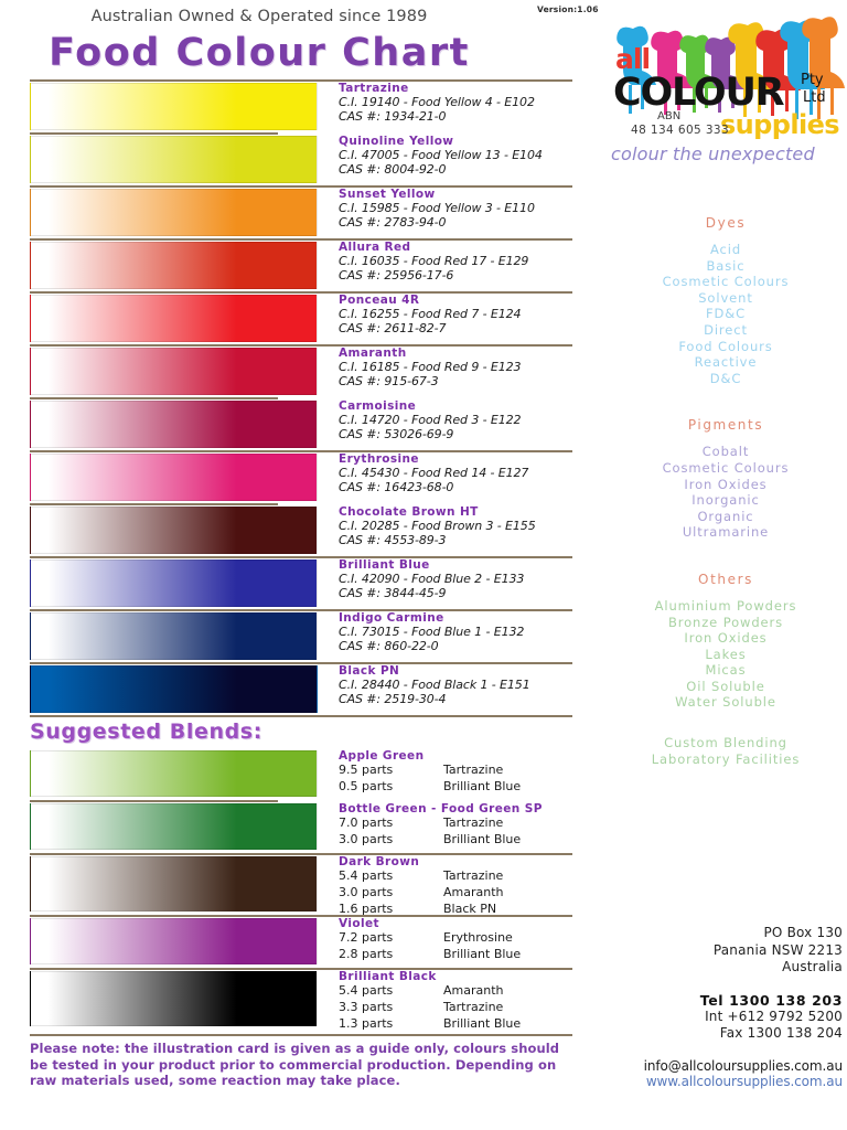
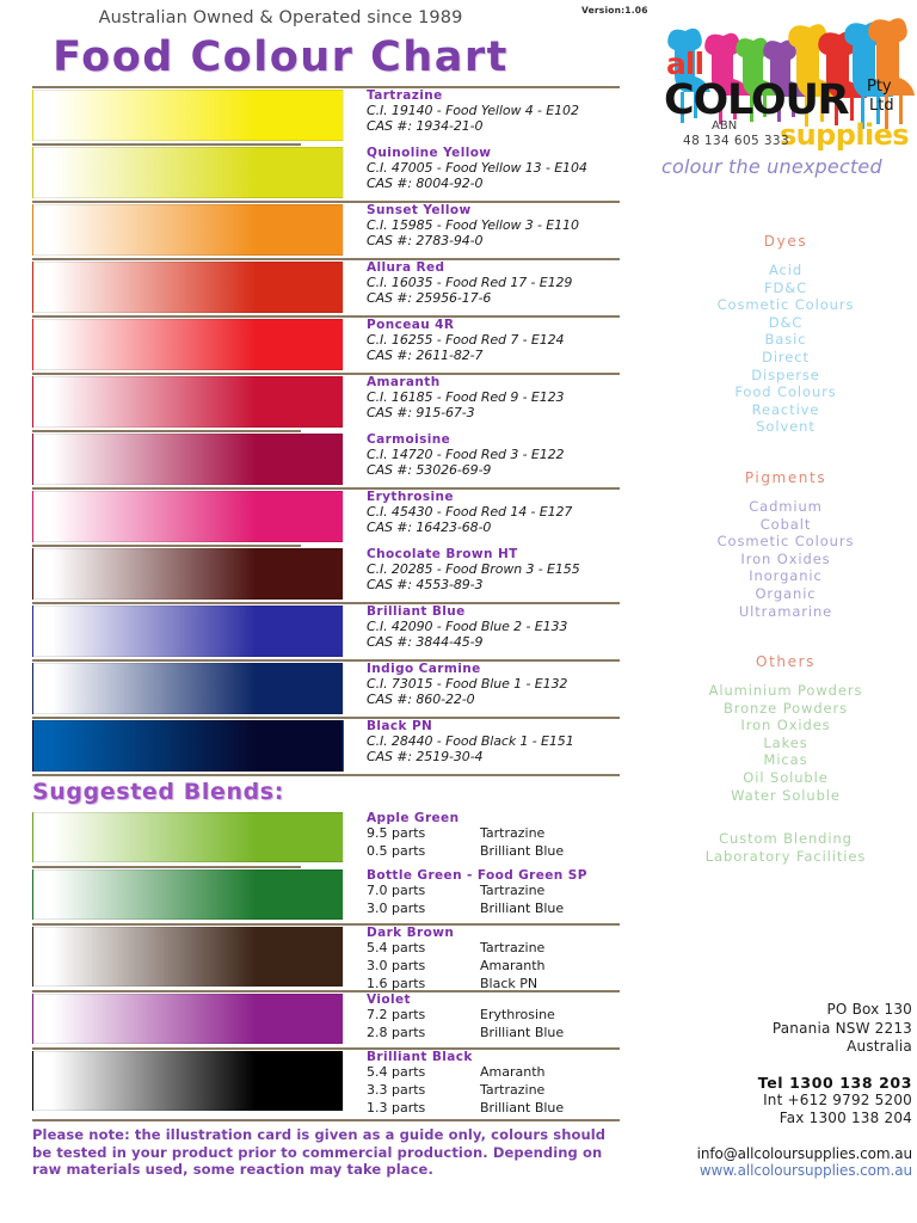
  Australian Owned & Operated since 1989
  Version:1.06
  Food Colour Chart
  all
  COLOUR
  Pty
  Ltd
  supplies
  ABN
  48 134 605 333
  colour the unexpected
  Tartrazine
  C.I. 19140 - Food Yellow 4 - E102
  CAS #: 1934-21-0
  Quinoline Yellow
  C.I. 47005 - Food Yellow 13 - E104
  CAS #: 8004-92-0
  Sunset Yellow
  C.I. 15985 - Food Yellow 3 - E110
  CAS #: 2783-94-0
  Allura Red
  C.I. 16035 - Food Red 17 - E129
  CAS #: 25956-17-6
  Ponceau 4R
  C.I. 16255 - Food Red 7 - E124
  CAS #: 2611-82-7
  Amaranth
  C.I. 16185 - Food Red 9 - E123
  CAS #: 915-67-3
  Carmoisine
  C.I. 14720 - Food Red 3 - E122
  CAS #: 53026-69-9
  Erythrosine
  C.I. 45430 - Food Red 14 - E127
  CAS #: 16423-68-0
  Chocolate Brown HT
  C.I. 20285 - Food Brown 3 - E155
  CAS #: 4553-89-3
  Brilliant Blue
  C.I. 42090 - Food Blue 2 - E133
  CAS #: 3844-45-9
  Indigo Carmine
  C.I. 73015 - Food Blue 1 - E132
  CAS #: 860-22-0
  Black PN
  C.I. 28440 - Food Black 1 - E151
  CAS #: 2519-30-4
  Suggested Blends:
  Apple Green
  9.5 parts
  Tartrazine
  0.5 parts
  Brilliant Blue
  Bottle Green - Food Green SP
  7.0 parts
  Tartrazine
  3.0 parts
  Brilliant Blue
  Dark Brown
  5.4 parts
  Tartrazine
  3.0 parts
  Amaranth
  1.6 parts
  Black PN
  Violet
  7.2 parts
  Erythrosine
  2.8 parts
  Brilliant Blue
  Brilliant Black
  5.4 parts
  Amaranth
  3.3 parts
  Tartrazine
  1.3 parts
  Brilliant Blue
  Please note: the illustration card is given as a guide only, colours should be tested in your product prior to commercial production. Depending on raw materials used, some reaction may take place.
  Dyes
  Acid
- Basic
+ FD&C
  Cosmetic Colours
- Solvent
+ D&C
- FD&C
+ Basic
  Direct
+ Disperse
  Food Colours
  Reactive
- D&C
+ Solvent
  Pigments
+ Cadmium
  Cobalt
  Cosmetic Colours
  Iron Oxides
  Inorganic
  Organic
  Ultramarine
  Others
  Aluminium Powders
  Bronze Powders
  Iron Oxides
  Lakes
  Micas
  Oil Soluble
  Water Soluble
  Custom Blending
  Laboratory Facilities
  PO Box 130
  Panania NSW 2213
  Australia
  Tel 1300 138 203
  Int +612 9792 5200
  Fax 1300 138 204
  info@allcoloursupplies.com.au
  www.allcoloursupplies.com.au
